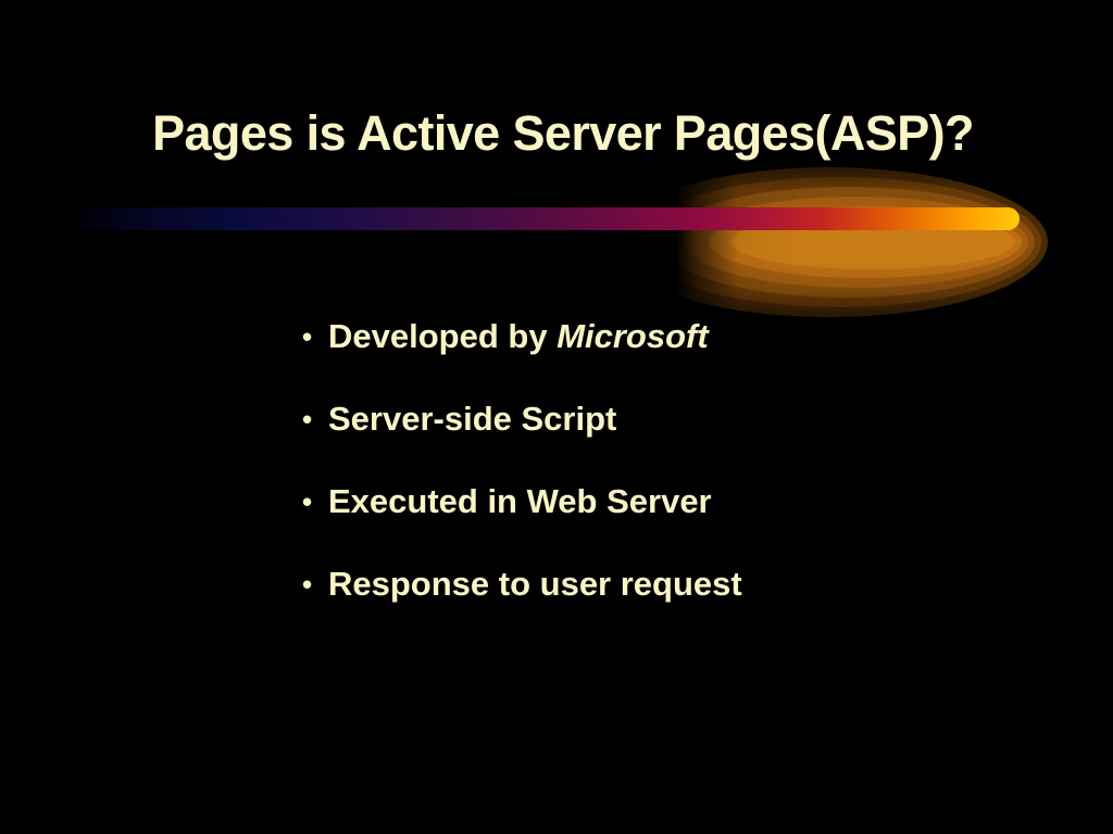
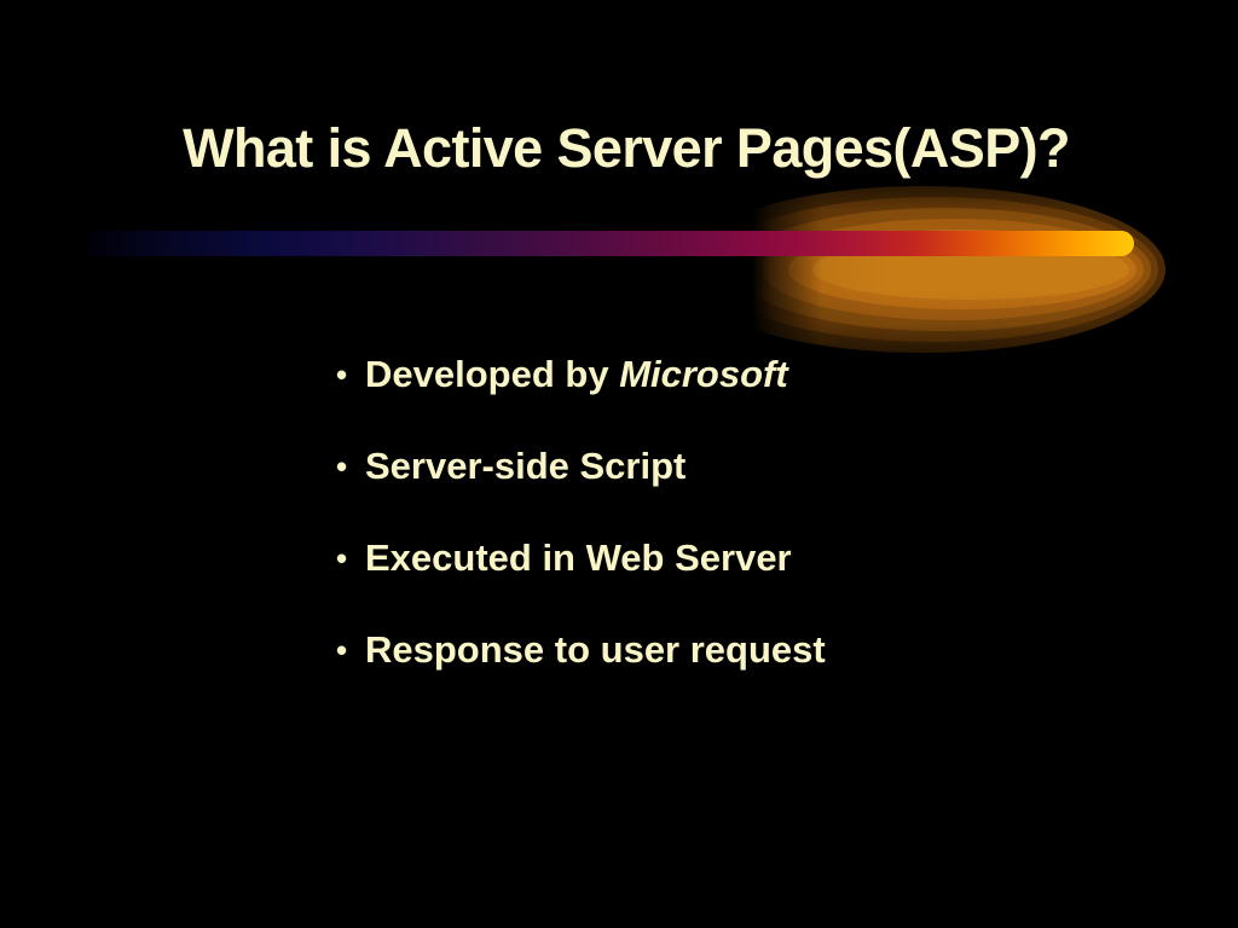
- Pages is Active Server Pages(ASP)?
+ What is Active Server Pages(ASP)?
  •
  Developed by Microsoft
  •
  Server-side Script
  •
  Executed in Web Server
  •
  Response to user request
